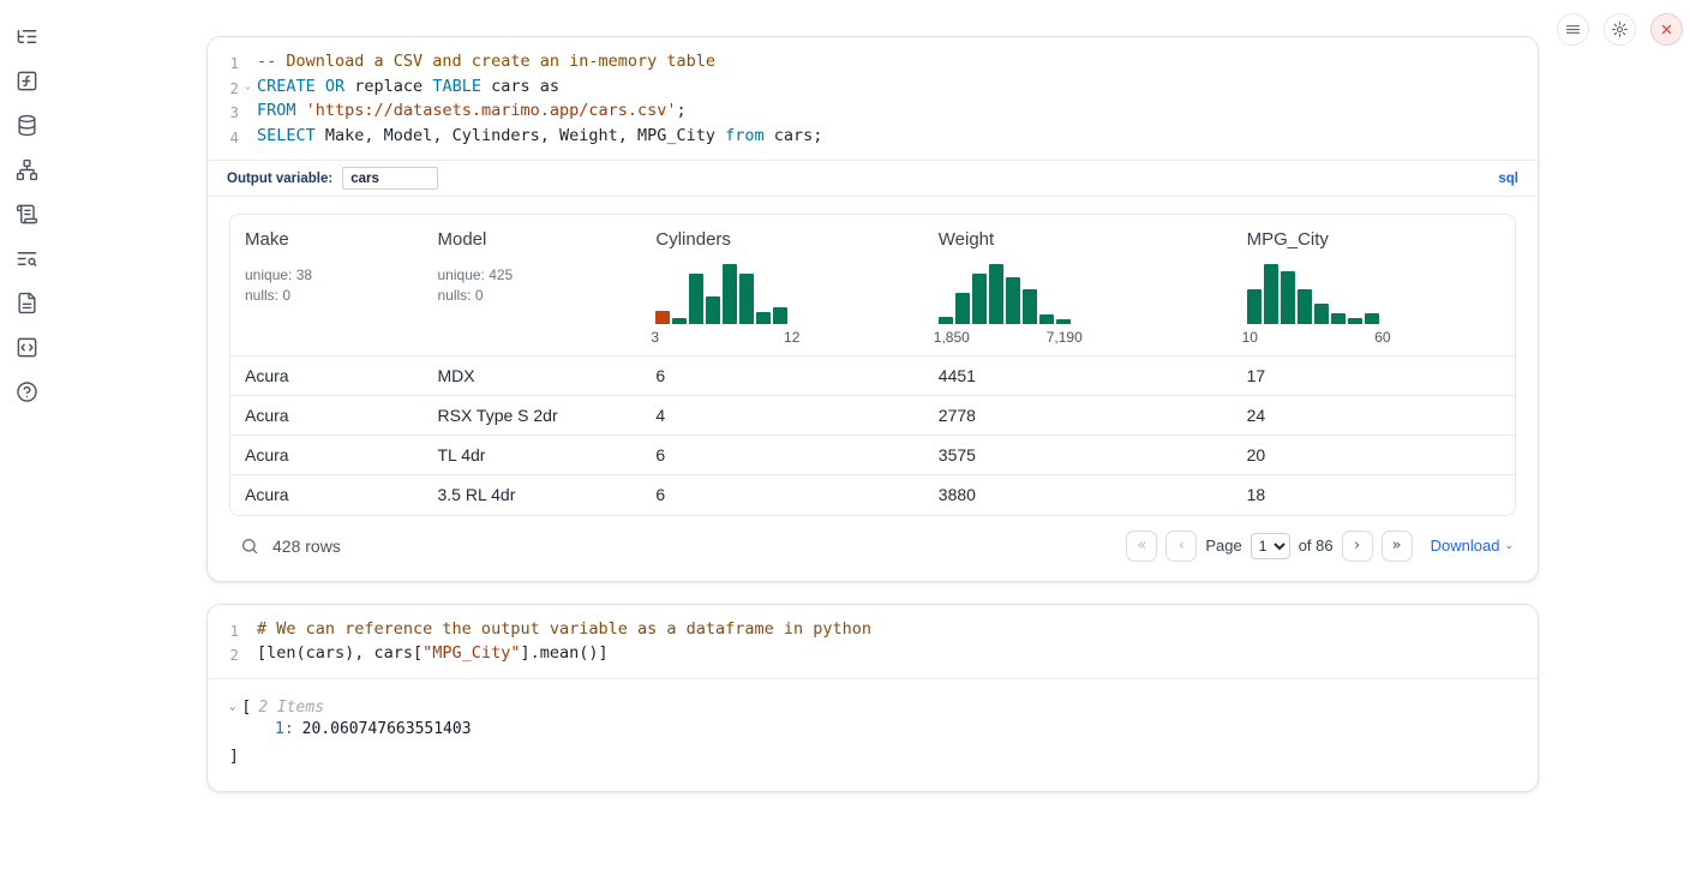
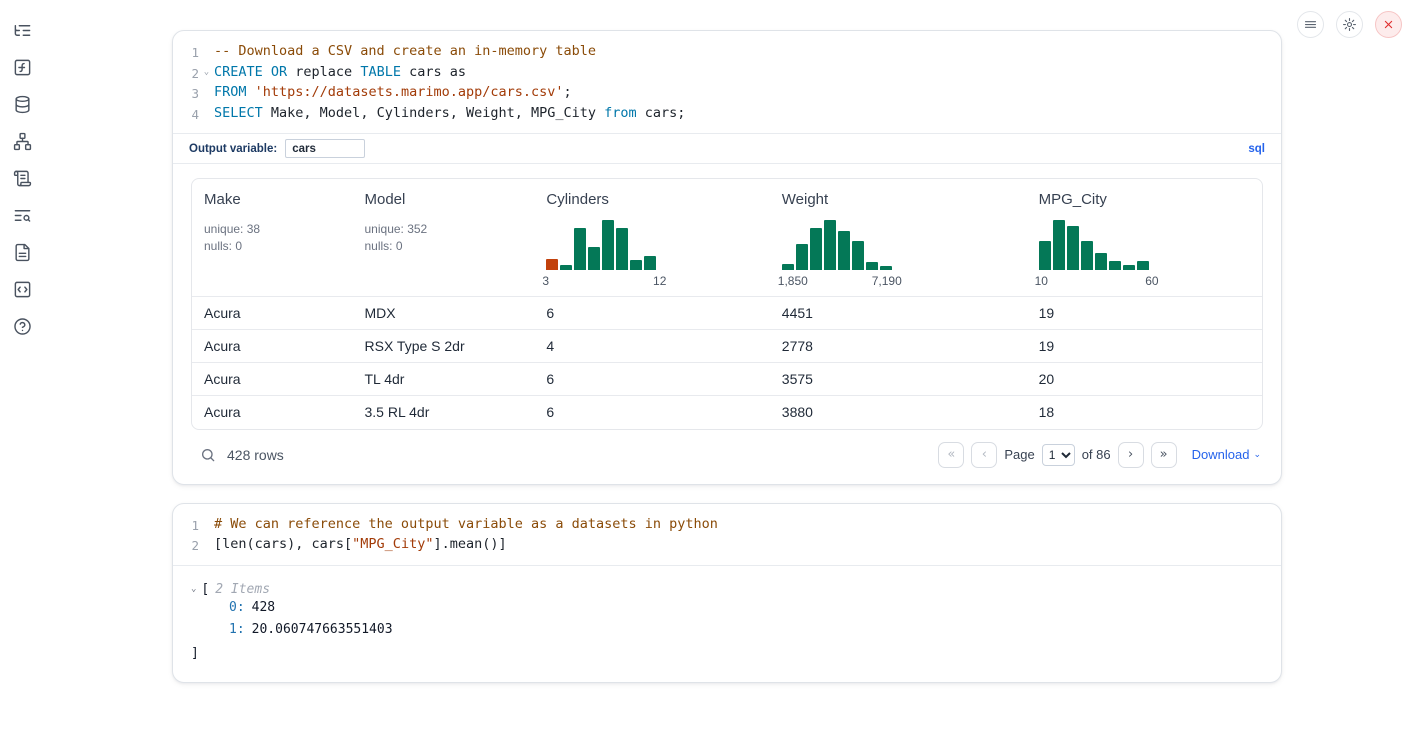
  1
  -- Download a CSV and create an in-memory table
  2
  ⌄
  CREATE OR replace TABLE cars as
  3
  FROM 'https://datasets.marimo.app/cars.csv';
  4
  SELECT Make, Model, Cylinders, Weight, MPG_City from cars;
  Output variable:
  cars
  sql
- Makeunique: 38nulls: 0	Modelunique: 425nulls: 0	Cylinders3 12	Weight1,850 7,190	MPG_City10 60
+ Makeunique: 38nulls: 0	Modelunique: 352nulls: 0	Cylinders3 12	Weight1,850 7,190	MPG_City10 60
- Acura	MDX	6	4451	17
+ Acura	MDX	6	4451	19
- Acura	RSX Type S 2dr	4	2778	24
+ Acura	RSX Type S 2dr	4	2778	19
  Acura	TL 4dr	6	3575	20
  Acura	3.5 RL 4dr	6	3880	18
  428 rows
  «
  ‹
  Page
  1
  of 86
  ›
  »
  Download
  ⌄
  1
- # We can reference the output variable as a dataframe in python
+ # We can reference the output variable as a datasets in python
  2
  [len(cars), cars["MPG_City"].mean()]
  ⌄
  [
  2 Items
+ 0: 428
  1: 20.060747663551403
  ]
